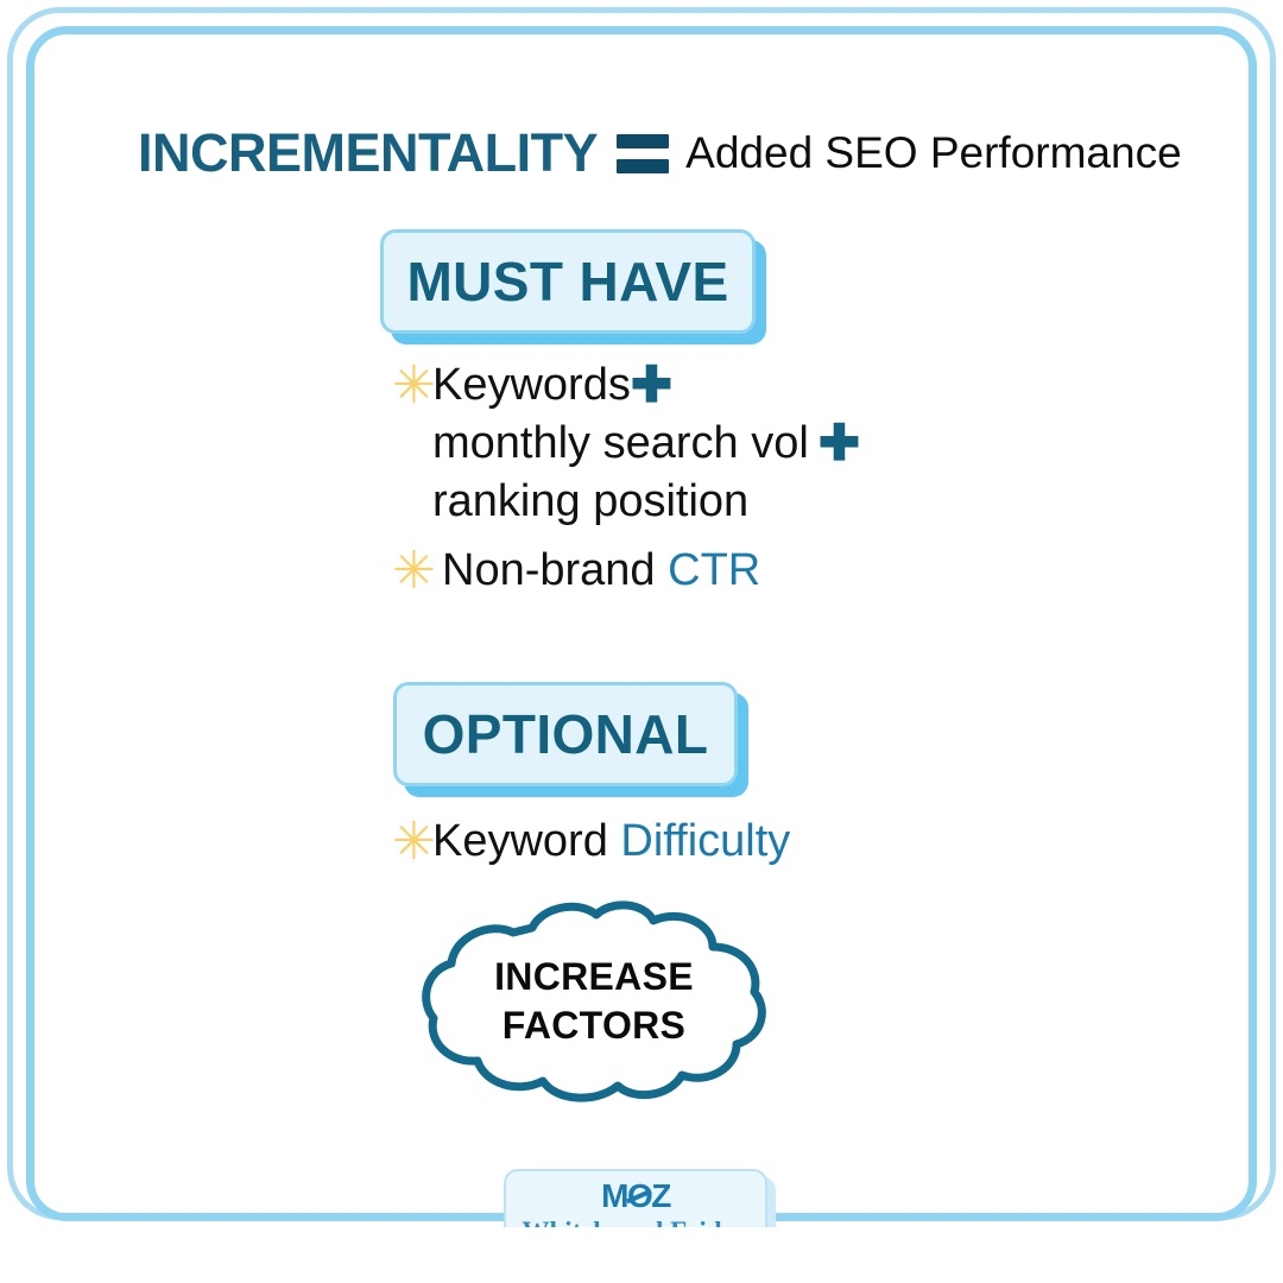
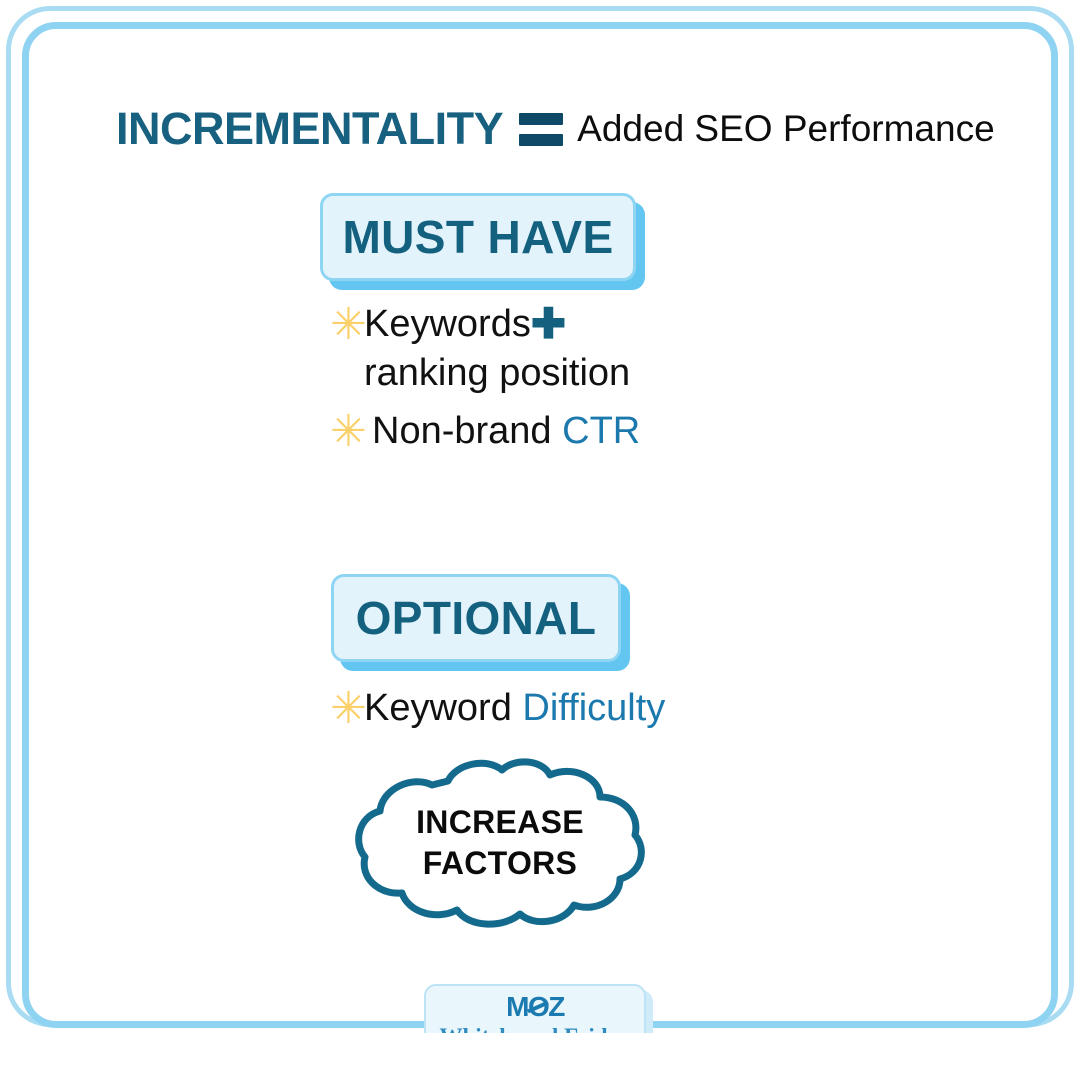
  INCREMENTALITY
  Added SEO Performance
  MUST HAVE
  ✳
  Keywords✚
- monthly search vol ✚
  ranking position
  ✳
  Non-brand CTR
  OPTIONAL
  ✳
  Keyword Difficulty
  INCREASE
  FACTORS
  MOZ
